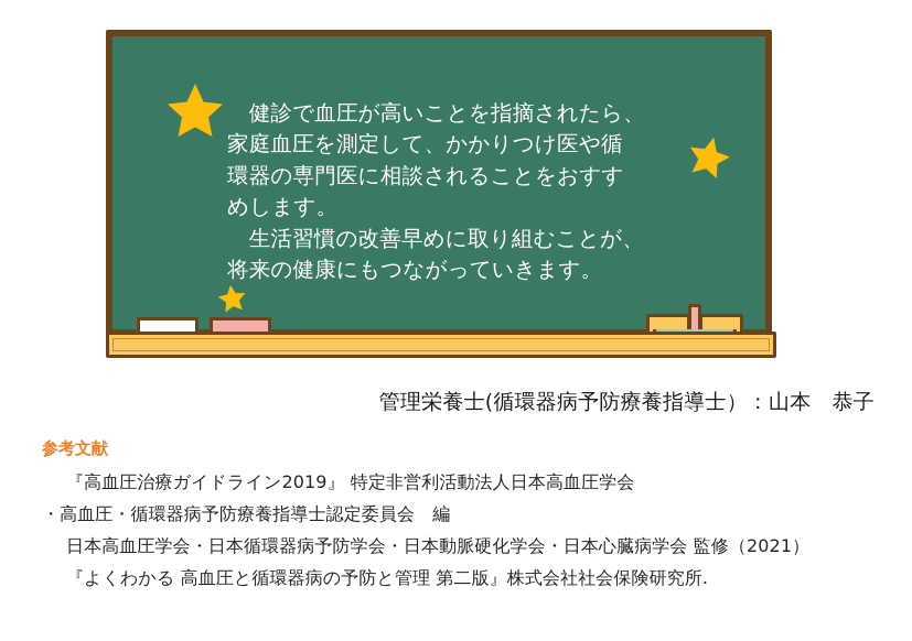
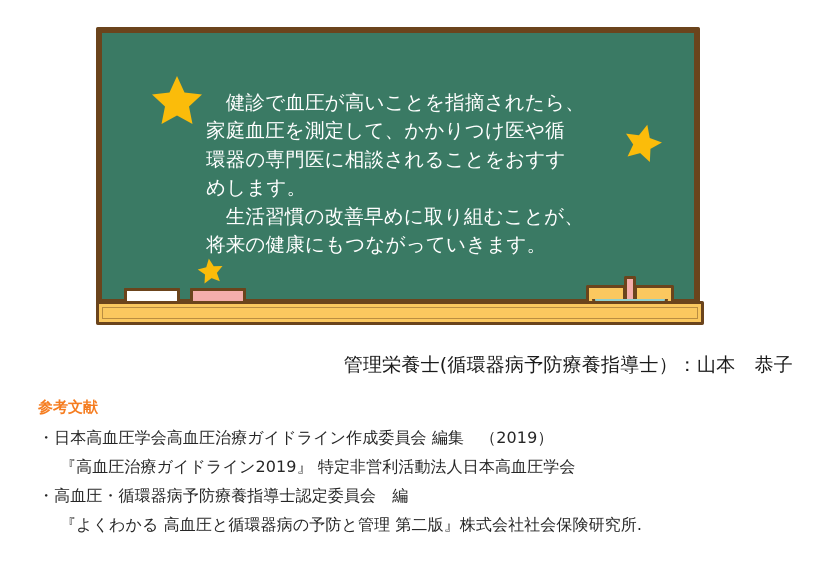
  健診で血圧が高いことを指摘されたら、
  家庭血圧を測定して、かかりつけ医や循
  環器の専門医に相談されることをおすす
  めします。
  生活習慣の改善早めに取り組むことが、
  将来の健康にもつながっていきます。
  管理栄養士(循環器病予防療養指導士）：山本 恭子
  参考文献
+ ・日本高血圧学会高血圧治療ガイドライン作成委員会 編集 （2019）
  『高血圧治療ガイドライン2019』 特定非営利活動法人日本高血圧学会
  ・高血圧・循環器病予防療養指導士認定委員会 編
- 日本高血圧学会・日本循環器病予防学会・日本動脈硬化学会・日本心臓病学会 監修（2021）
  『よくわかる 高血圧と循環器病の予防と管理 第二版』株式会社社会保険研究所.
